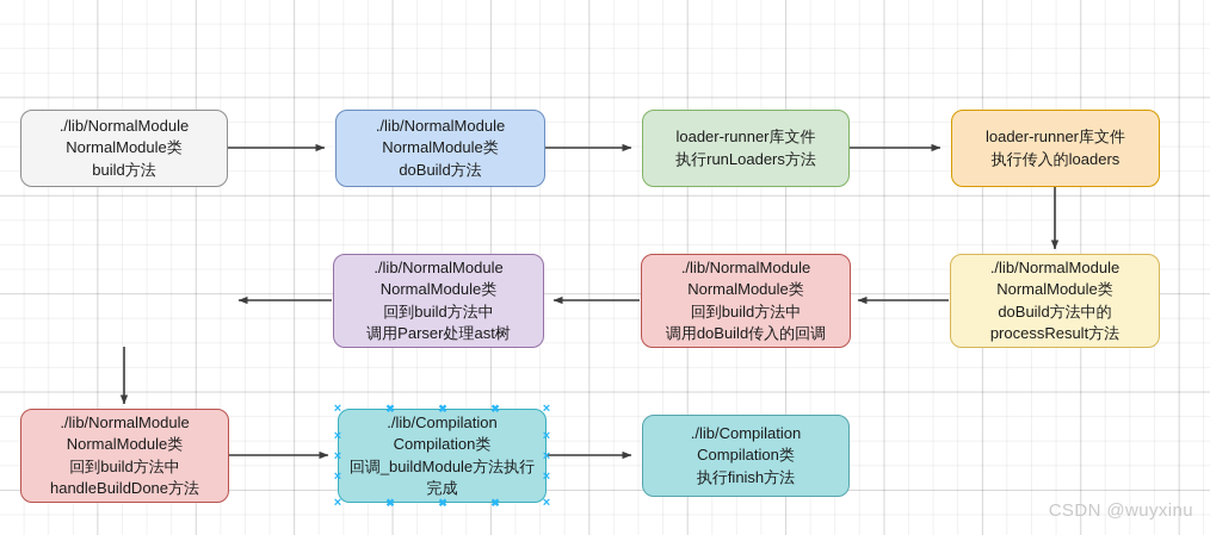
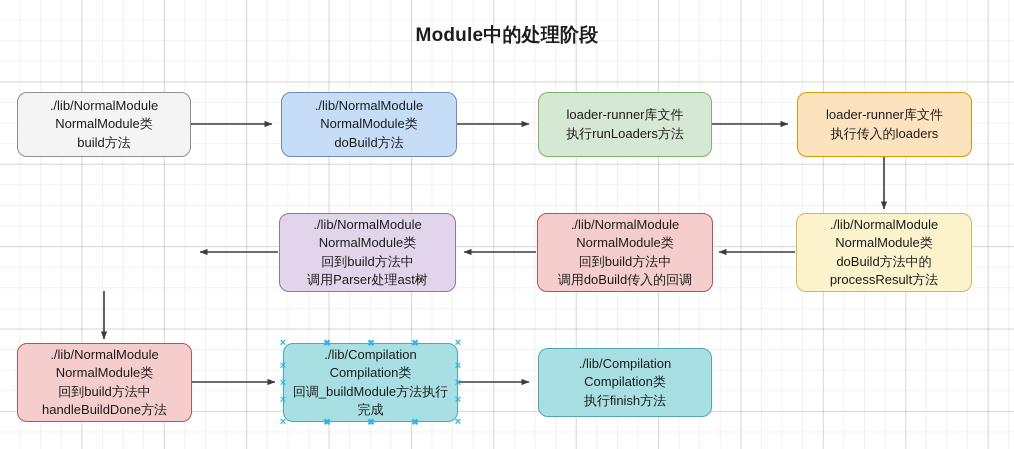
+ Module中的处理阶段
  ./lib/NormalModule
  NormalModule类
  build方法
  ./lib/NormalModule
  NormalModule类
  doBuild方法
  loader-runner库文件
  执行runLoaders方法
  loader-runner库文件
  执行传入的loaders
  ./lib/NormalModule
  NormalModule类
  doBuild方法中的
  processResult方法
  ./lib/NormalModule
  NormalModule类
  回到build方法中
  调用doBuild传入的回调
  ./lib/NormalModule
  NormalModule类
  回到build方法中
  调用Parser处理ast树
  ./lib/NormalModule
  NormalModule类
  回到build方法中
  handleBuildDone方法
  ./lib/Compilation
  Compilation类
  回调_buildModule方法执行完成
  ./lib/Compilation
  Compilation类
  执行finish方法
- CSDN @wuyxinu
